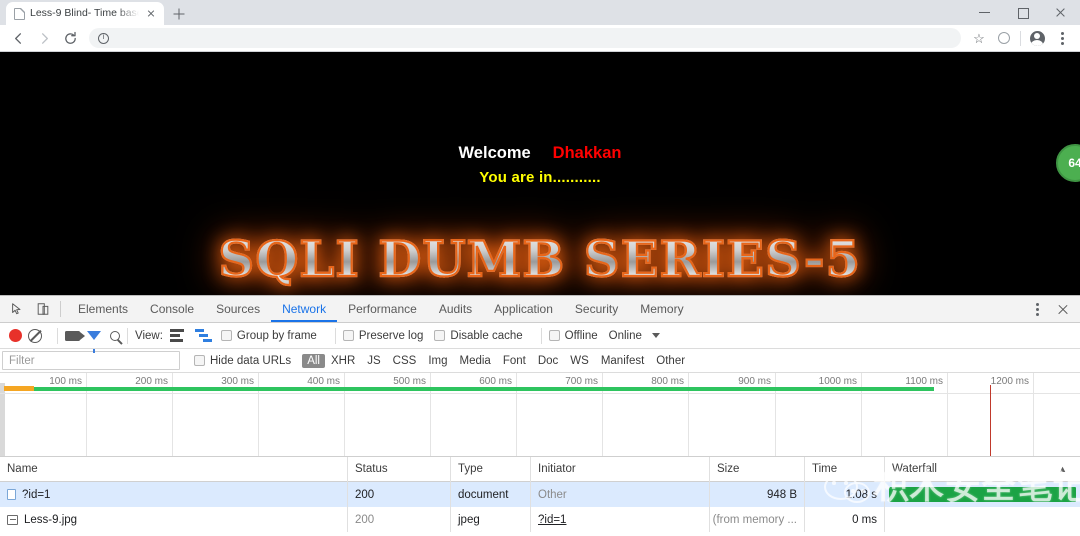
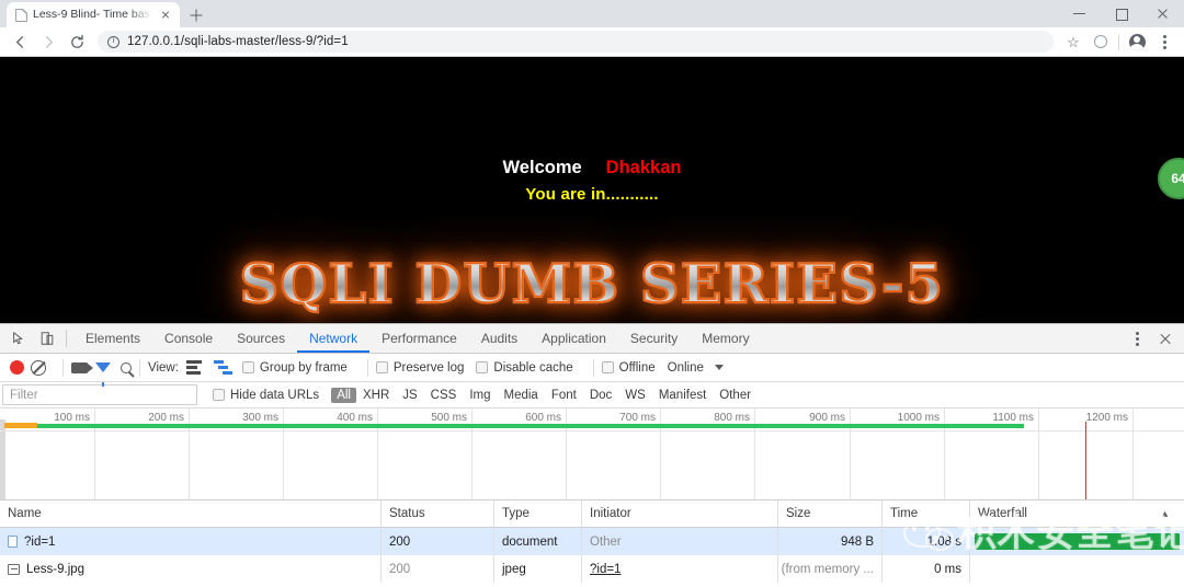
  Less-9 Blind- Time bas
+ 127.0.0.1/sqli-labs-master/less-9/?id=1
  ☆
  Welcome Dhakkan
  You are in...........
  SQLI DUMB SERIES-5
  64
  Elements
  Console
  Sources
  Network
  Performance
  Audits
  Application
  Security
  Memory
  View:
  Group by frame
  Preserve log
  Disable cache
  Offline
  Online
  Filter
  Hide data URLs
  All
  XHR
  JS
  CSS
  Img
  Media
  Font
  Doc
  WS
  Manifest
  Other
  100 ms
  200 ms
  300 ms
  400 ms
  500 ms
  600 ms
  700 ms
  800 ms
  900 ms
  1000 ms
  1100 ms
  1200 ms
  Name
  Status
  Type
  Initiator
  Size
  Time
  Waterfall
  ▲
  ?id=1
  200
  document
  Other
  948 B
  1.08 s
  Less-9.jpg
  200
  jpeg
  ?id=1
  (from memory ...
  0 ms
  积木安全笔记
